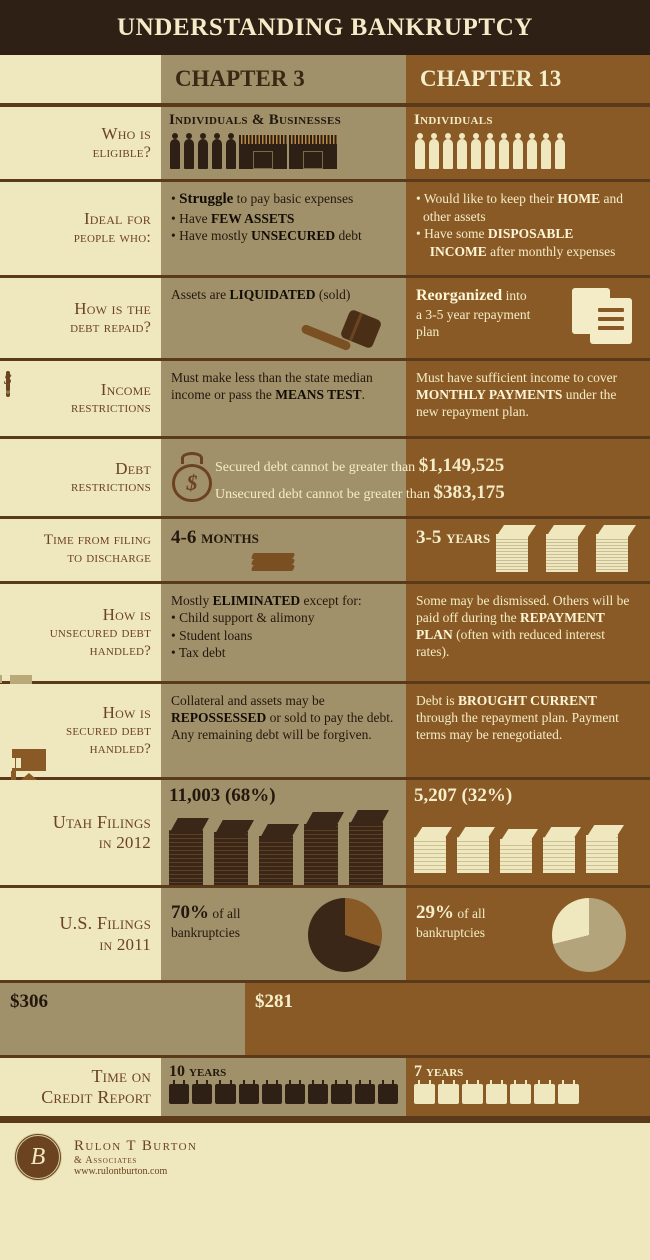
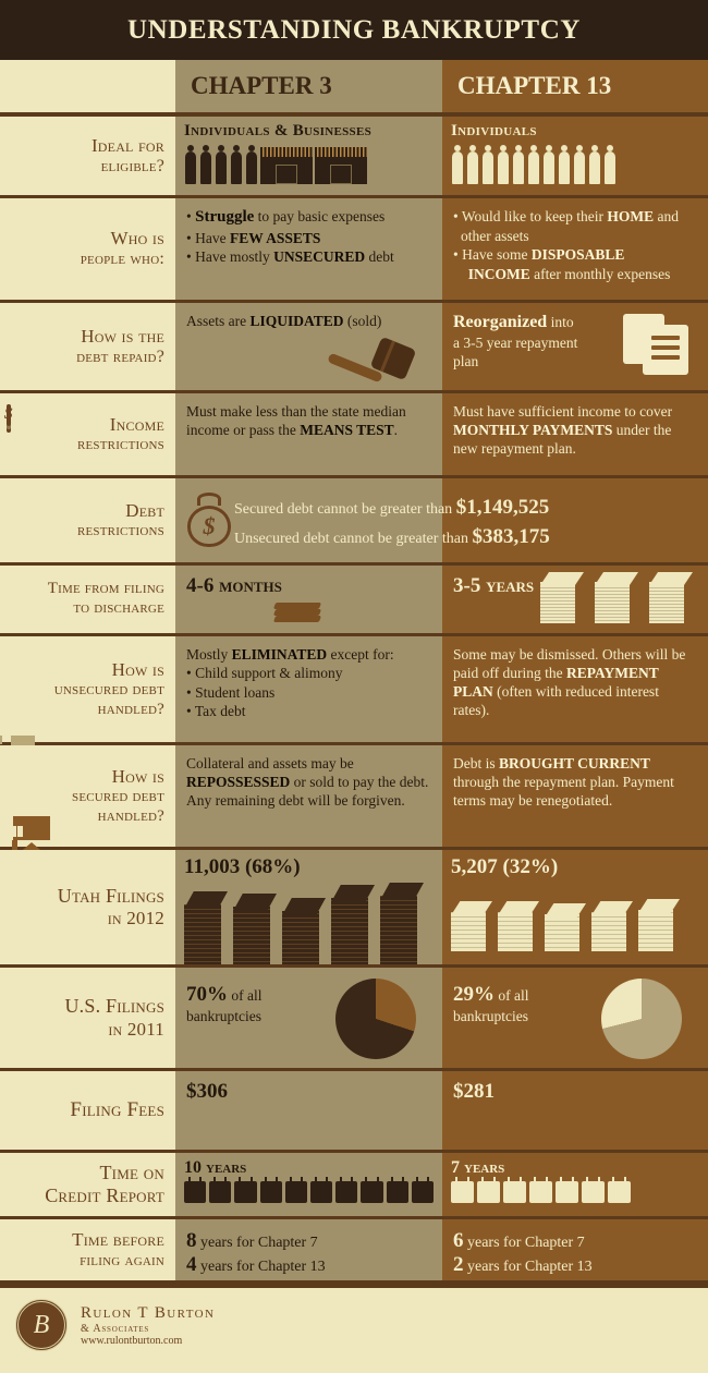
  UNDERSTANDING BANKRUPTCY
  CHAPTER 3
  CHAPTER 13
- Who is
+ Ideal for
  eligible?
  Individuals & Businesses
  Individuals
- Ideal for
+ Who is
  people who:
  Struggle to pay basic expenses
  Have FEW ASSETS
  Have mostly UNSECURED debt
  Would like to keep their HOME and other assets
  Have some DISPOSABLE
  INCOME after monthly expenses
  How is the
  debt repaid?
  Assets are LIQUIDATED (sold)
  Reorganized into
  a 3-5 year repayment
  plan
  Income
  restrictions
  Must make less than the state median income or pass the MEANS TEST.
  Must have sufficient income to cover MONTHLY PAYMENTS under the new repayment plan.
  Debt
  restrictions
  Secured debt cannot be greater than $1,149,525
  Unsecured debt cannot be greater than $383,175
  Time from filing
  to discharge
  4-6 months
  3-5 years
  How is
  unsecured debt
  handled?
  Mostly ELIMINATED except for:
  Child support & alimony
  Student loans
  Tax debt
  Some may be dismissed. Others will be paid off during the REPAYMENT PLAN (often with reduced interest rates).
  How is
  secured debt
  handled?
  Collateral and assets may be REPOSSESSED or sold to pay the debt. Any remaining debt will be forgiven.
  Debt is BROUGHT CURRENT through the repayment plan. Payment terms may be renegotiated.
  Utah Filings
  in 2012
  11,003 (68%)
  5,207 (32%)
  U.S. Filings
  in 2011
  70% of all bankruptcies
  29% of all bankruptcies
+ Filing Fees
  $306
  $281
  Time on
  Credit Report
  10 years
  7 years
+ Time before
+ filing again
+ 8 years for Chapter 7
+ 4 years for Chapter 13
+ 6 years for Chapter 7
+ 2 years for Chapter 13
  B
  Rulon T Burton
  & Associates
  www.rulontburton.com
